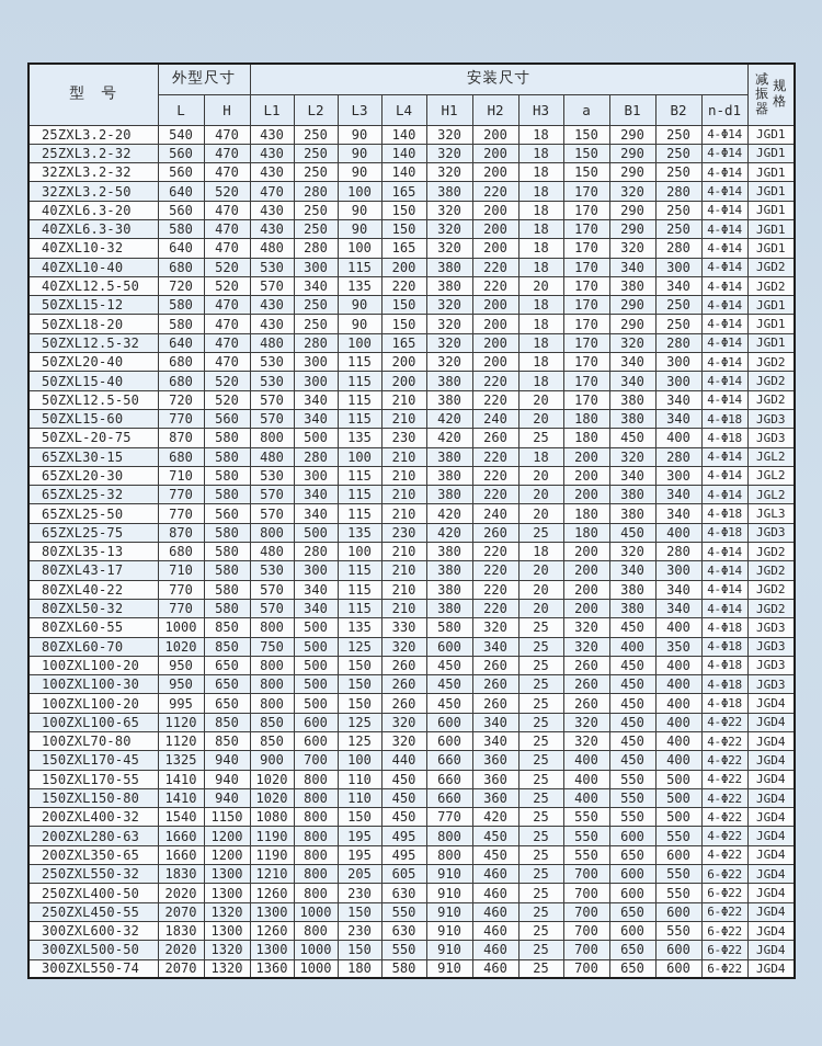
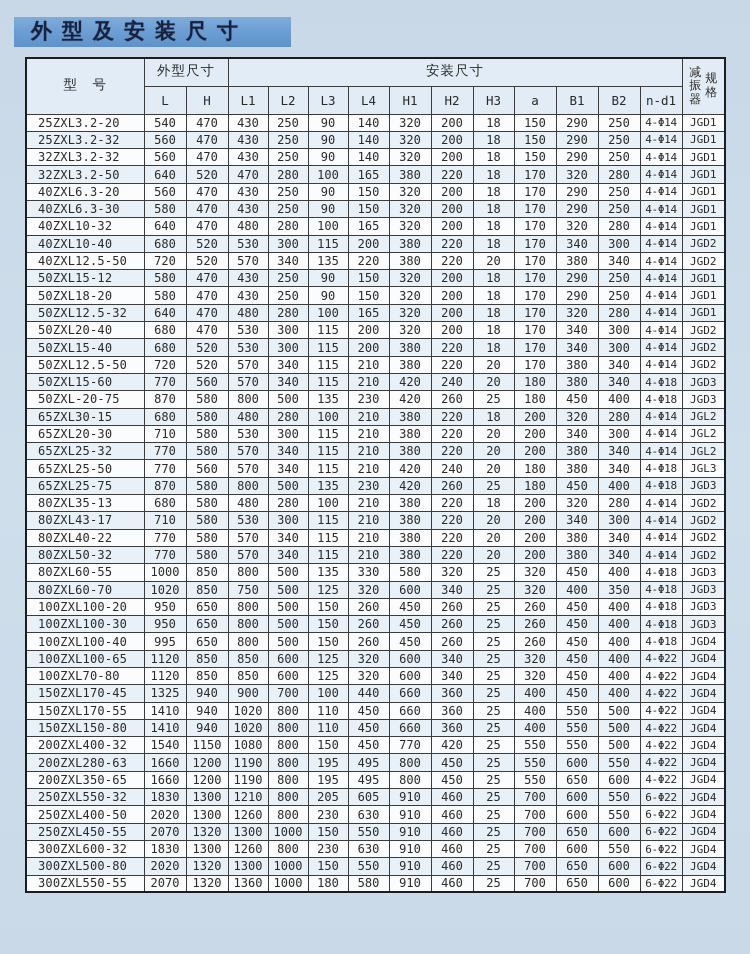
+ 外型及安装尺寸
  型 号	外型尺寸	安装尺寸	减振器 规格
  L	H	L1	L2	L3	L4	H1	H2	H3	a	B1	B2	n-d1
  25ZXL3.2-20	540	470	430	250	90	140	320	200	18	150	290	250	4-Φ14	JGD1
  25ZXL3.2-32	560	470	430	250	90	140	320	200	18	150	290	250	4-Φ14	JGD1
  32ZXL3.2-32	560	470	430	250	90	140	320	200	18	150	290	250	4-Φ14	JGD1
  32ZXL3.2-50	640	520	470	280	100	165	380	220	18	170	320	280	4-Φ14	JGD1
  40ZXL6.3-20	560	470	430	250	90	150	320	200	18	170	290	250	4-Φ14	JGD1
  40ZXL6.3-30	580	470	430	250	90	150	320	200	18	170	290	250	4-Φ14	JGD1
  40ZXL10-32	640	470	480	280	100	165	320	200	18	170	320	280	4-Φ14	JGD1
  40ZXL10-40	680	520	530	300	115	200	380	220	18	170	340	300	4-Φ14	JGD2
  40ZXL12.5-50	720	520	570	340	135	220	380	220	20	170	380	340	4-Φ14	JGD2
  50ZXL15-12	580	470	430	250	90	150	320	200	18	170	290	250	4-Φ14	JGD1
  50ZXL18-20	580	470	430	250	90	150	320	200	18	170	290	250	4-Φ14	JGD1
  50ZXL12.5-32	640	470	480	280	100	165	320	200	18	170	320	280	4-Φ14	JGD1
  50ZXL20-40	680	470	530	300	115	200	320	200	18	170	340	300	4-Φ14	JGD2
  50ZXL15-40	680	520	530	300	115	200	380	220	18	170	340	300	4-Φ14	JGD2
  50ZXL12.5-50	720	520	570	340	115	210	380	220	20	170	380	340	4-Φ14	JGD2
  50ZXL15-60	770	560	570	340	115	210	420	240	20	180	380	340	4-Φ18	JGD3
  50ZXL-20-75	870	580	800	500	135	230	420	260	25	180	450	400	4-Φ18	JGD3
  65ZXL30-15	680	580	480	280	100	210	380	220	18	200	320	280	4-Φ14	JGL2
  65ZXL20-30	710	580	530	300	115	210	380	220	20	200	340	300	4-Φ14	JGL2
  65ZXL25-32	770	580	570	340	115	210	380	220	20	200	380	340	4-Φ14	JGL2
  65ZXL25-50	770	560	570	340	115	210	420	240	20	180	380	340	4-Φ18	JGL3
  65ZXL25-75	870	580	800	500	135	230	420	260	25	180	450	400	4-Φ18	JGD3
  80ZXL35-13	680	580	480	280	100	210	380	220	18	200	320	280	4-Φ14	JGD2
  80ZXL43-17	710	580	530	300	115	210	380	220	20	200	340	300	4-Φ14	JGD2
  80ZXL40-22	770	580	570	340	115	210	380	220	20	200	380	340	4-Φ14	JGD2
  80ZXL50-32	770	580	570	340	115	210	380	220	20	200	380	340	4-Φ14	JGD2
  80ZXL60-55	1000	850	800	500	135	330	580	320	25	320	450	400	4-Φ18	JGD3
  80ZXL60-70	1020	850	750	500	125	320	600	340	25	320	400	350	4-Φ18	JGD3
  100ZXL100-20	950	650	800	500	150	260	450	260	25	260	450	400	4-Φ18	JGD3
  100ZXL100-30	950	650	800	500	150	260	450	260	25	260	450	400	4-Φ18	JGD3
- 100ZXL100-20	995	650	800	500	150	260	450	260	25	260	450	400	4-Φ18	JGD4
+ 100ZXL100-40	995	650	800	500	150	260	450	260	25	260	450	400	4-Φ18	JGD4
  100ZXL100-65	1120	850	850	600	125	320	600	340	25	320	450	400	4-Φ22	JGD4
  100ZXL70-80	1120	850	850	600	125	320	600	340	25	320	450	400	4-Φ22	JGD4
  150ZXL170-45	1325	940	900	700	100	440	660	360	25	400	450	400	4-Φ22	JGD4
  150ZXL170-55	1410	940	1020	800	110	450	660	360	25	400	550	500	4-Φ22	JGD4
  150ZXL150-80	1410	940	1020	800	110	450	660	360	25	400	550	500	4-Φ22	JGD4
  200ZXL400-32	1540	1150	1080	800	150	450	770	420	25	550	550	500	4-Φ22	JGD4
  200ZXL280-63	1660	1200	1190	800	195	495	800	450	25	550	600	550	4-Φ22	JGD4
  200ZXL350-65	1660	1200	1190	800	195	495	800	450	25	550	650	600	4-Φ22	JGD4
  250ZXL550-32	1830	1300	1210	800	205	605	910	460	25	700	600	550	6-Φ22	JGD4
  250ZXL400-50	2020	1300	1260	800	230	630	910	460	25	700	600	550	6-Φ22	JGD4
  250ZXL450-55	2070	1320	1300	1000	150	550	910	460	25	700	650	600	6-Φ22	JGD4
  300ZXL600-32	1830	1300	1260	800	230	630	910	460	25	700	600	550	6-Φ22	JGD4
- 300ZXL500-50	2020	1320	1300	1000	150	550	910	460	25	700	650	600	6-Φ22	JGD4
+ 300ZXL500-80	2020	1320	1300	1000	150	550	910	460	25	700	650	600	6-Φ22	JGD4
- 300ZXL550-74	2070	1320	1360	1000	180	580	910	460	25	700	650	600	6-Φ22	JGD4
+ 300ZXL550-55	2070	1320	1360	1000	180	580	910	460	25	700	650	600	6-Φ22	JGD4
